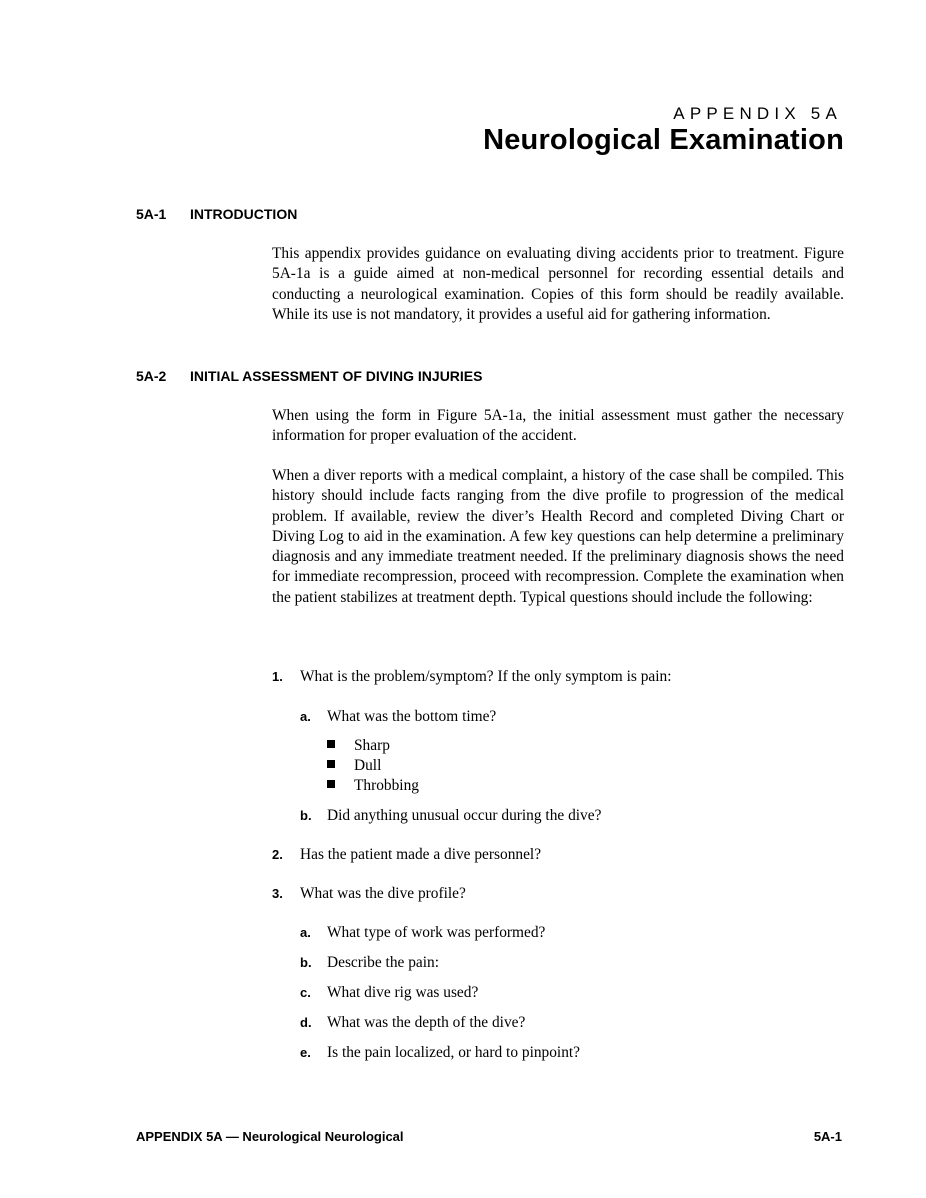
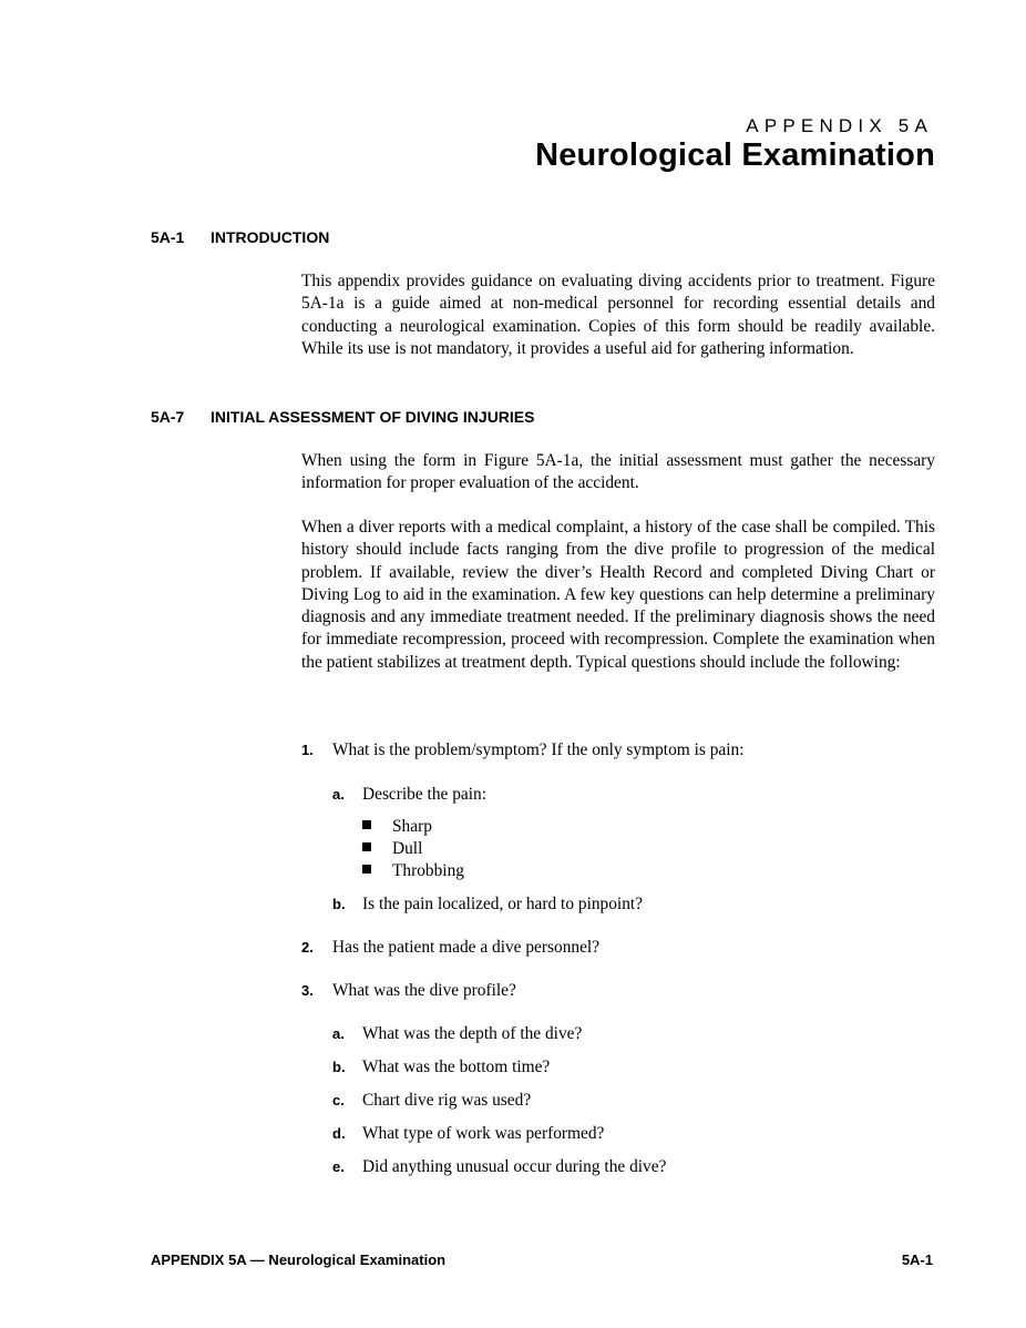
  APPENDIX 5A
  Neurological Examination
  5A-1 INTRODUCTION
  This appendix provides guidance on evaluating diving accidents prior to treatment. Figure 5A-1a is a guide aimed at non-medical personnel for recording essential details and conducting a neurological examination. Copies of this form should be readily available. While its use is not mandatory, it provides a useful aid for gathering information.
- 5A-2 INITIAL ASSESSMENT OF DIVING INJURIES
+ 5A-7 INITIAL ASSESSMENT OF DIVING INJURIES
  When using the form in Figure 5A-1a, the initial assessment must gather the necessary information for proper evaluation of the accident.
  When a diver reports with a medical complaint, a history of the case shall be compiled. This history should include facts ranging from the dive profile to progression of the medical problem. If available, review the diver’s Health Record and completed Diving Chart or Diving Log to aid in the examination. A few key questions can help determine a preliminary diagnosis and any immediate treatment needed. If the preliminary diagnosis shows the need for immediate recompression, proceed with recompression. Complete the examination when the patient stabilizes at treatment depth. Typical questions should include the following:
  1. What is the problem/symptom? If the only symptom is pain:
- a. What was the bottom time?
+ a. Describe the pain:
  Sharp
  Dull
  Throbbing
- b. Did anything unusual occur during the dive?
+ b. Is the pain localized, or hard to pinpoint?
  2. Has the patient made a dive personnel?
  3. What was the dive profile?
- a. What type of work was performed?
+ a. What was the depth of the dive?
- b. Describe the pain:
+ b. What was the bottom time?
- c. What dive rig was used?
+ c. Chart dive rig was used?
- d. What was the depth of the dive?
+ d. What type of work was performed?
- e. Is the pain localized, or hard to pinpoint?
+ e. Did anything unusual occur during the dive?
- APPENDIX 5A — Neurological Neurological
+ APPENDIX 5A — Neurological Examination
  5A-1
